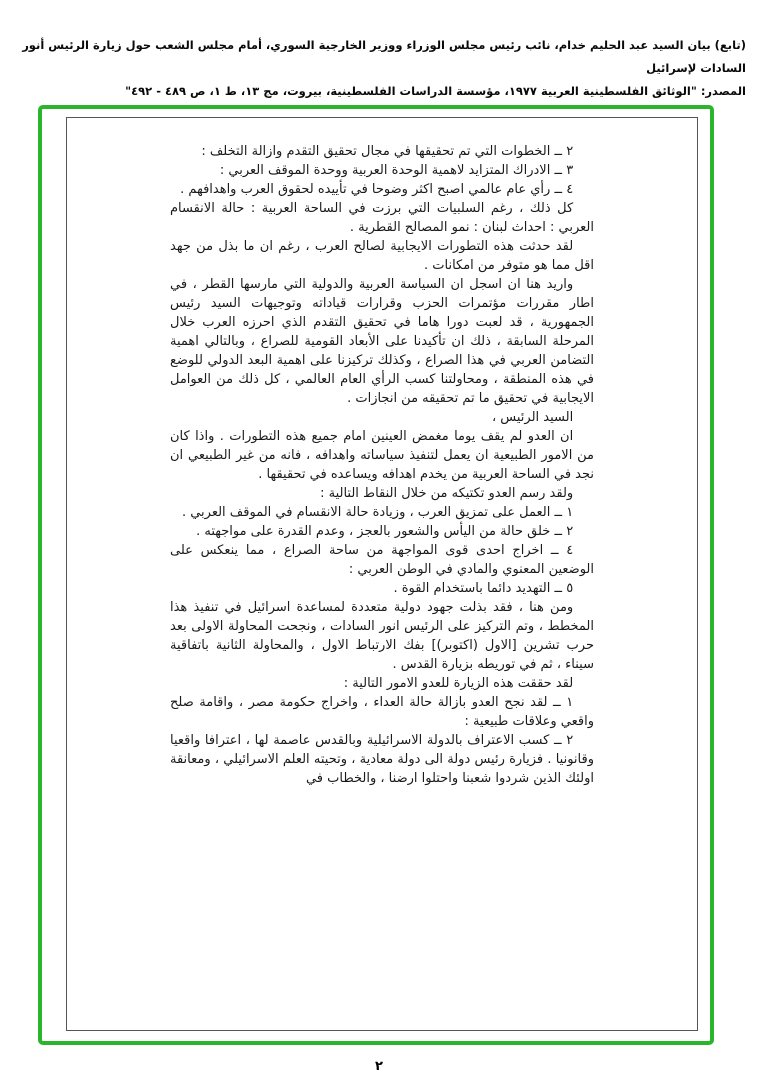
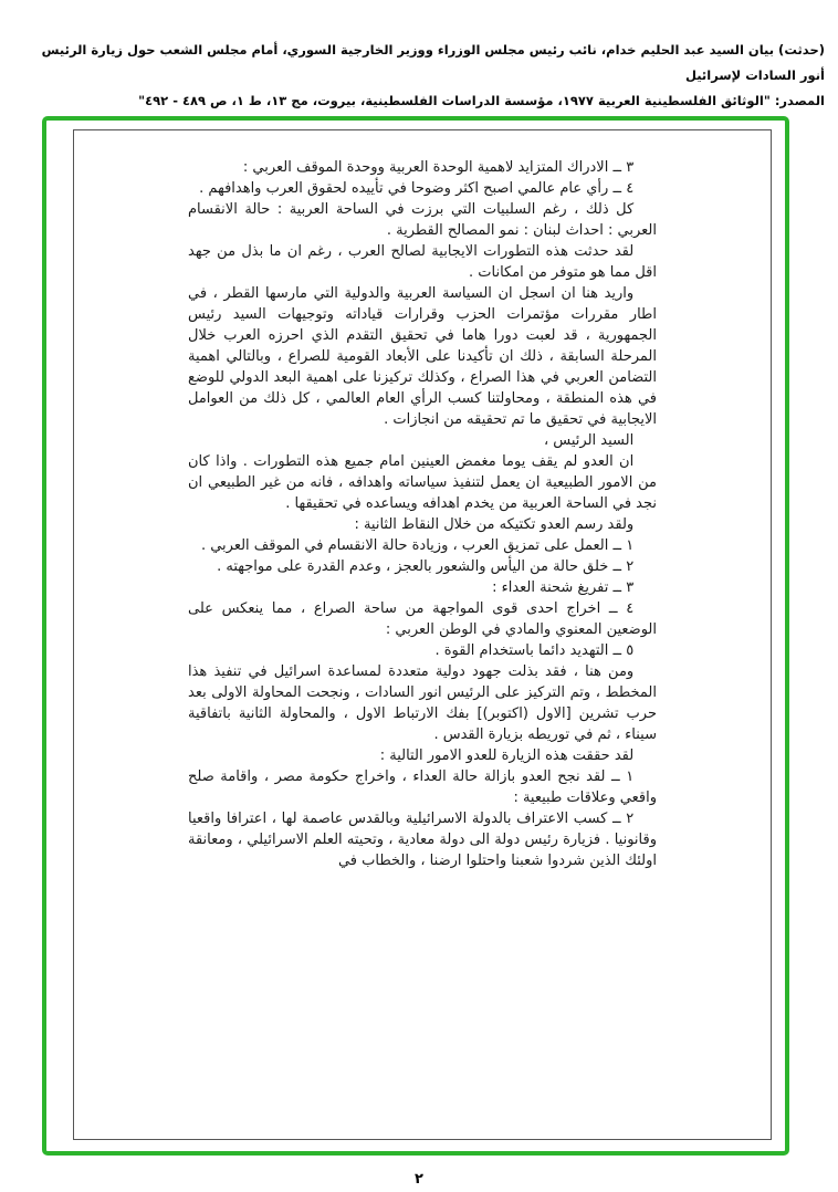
- (تابع) بيان السيد عبد الحليم خدام، نائب رئيس مجلس الوزراء ووزير الخارجية السوري، أمام مجلس الشعب حول زيارة الرئيس أنور السادات لإسرائيل
+ (حدثت) بيان السيد عبد الحليم خدام، نائب رئيس مجلس الوزراء ووزير الخارجية السوري، أمام مجلس الشعب حول زيارة الرئيس أنور السادات لإسرائيل
  المصدر: "الوثائق الفلسطينية العربية ١٩٧٧، مؤسسة الدراسات الفلسطينية، بيروت، مج ١٣، ط ١، ص ٤٨٩ - ٤٩٢"
- ٢ ــ الخطوات التي تم تحقيقها في مجال تحقيق التقدم وازالة التخلف :
  ٣ ــ الادراك المتزايد لاهمية الوحدة العربية ووحدة الموقف العربي :
  ٤ ــ رأي عام عالمي اصبح اكثر وضوحا في تأييده لحقوق العرب واهدافهم .
  كل ذلك ، رغم السلبيات التي برزت في الساحة العربية : حالة الانقسام العربي : احداث لبنان : نمو المصالح القطرية .
  لقد حدثت هذه التطورات الايجابية لصالح العرب ، رغم ان ما بذل من جهد اقل مما هو متوفر من امكانات .
  واريد هنا ان اسجل ان السياسة العربية والدولية التي مارسها القطر ، في اطار مقررات مؤتمرات الحزب وقرارات قياداته وتوجيهات السيد رئيس الجمهورية ، قد لعبت دورا هاما في تحقيق التقدم الذي احرزه العرب خلال المرحلة السابقة ، ذلك ان تأكيدنا على الأبعاد القومية للصراع ، وبالتالي اهمية التضامن العربي في هذا الصراع ، وكذلك تركيزنا على اهمية البعد الدولي للوضع في هذه المنطقة ، ومحاولتنا كسب الرأي العام العالمي ، كل ذلك من العوامل الايجابية في تحقيق ما تم تحقيقه من انجازات .
  السيد الرئيس ،
  ان العدو لم يقف يوما مغمض العينين امام جميع هذه التطورات . واذا كان من الامور الطبيعية ان يعمل لتنفيذ سياساته واهدافه ، فانه من غير الطبيعي ان نجد في الساحة العربية من يخدم اهدافه ويساعده في تحقيقها .
- ولقد رسم العدو تكتيكه من خلال النقاط التالية :
+ ولقد رسم العدو تكتيكه من خلال النقاط الثانية :
  ١ ــ العمل على تمزيق العرب ، وزيادة حالة الانقسام في الموقف العربي .
  ٢ ــ خلق حالة من اليأس والشعور بالعجز ، وعدم القدرة على مواجهته .
+ ٣ ــ تفريغ شحنة العداء :
  ٤ ــ اخراج احدى قوى المواجهة من ساحة الصراع ، مما ينعكس على الوضعين المعنوي والمادي في الوطن العربي :
  ٥ ــ التهديد دائما باستخدام القوة .
  ومن هنا ، فقد بذلت جهود دولية متعددة لمساعدة اسرائيل في تنفيذ هذا المخطط ، وتم التركيز على الرئيس انور السادات ، ونجحت المحاولة الاولى بعد حرب تشرين [الاول (اكتوبر)] بفك الارتباط الاول ، والمحاولة الثانية باتفاقية سيناء ، ثم في توريطه بزيارة القدس .
  لقد حققت هذه الزيارة للعدو الامور التالية :
  ١ ــ لقد نجح العدو بازالة حالة العداء ، واخراج حكومة مصر ، واقامة صلح واقعي وعلاقات طبيعية :
  ٢ ــ كسب الاعتراف بالدولة الاسرائيلية وبالقدس عاصمة لها ، اعترافا واقعيا وقانونيا . فزيارة رئيس دولة الى دولة معادية ، وتحيته العلم الاسرائيلي ، ومعانقة اولئك الذين شردوا شعبنا واحتلوا ارضنا ، والخطاب في
  ٢
